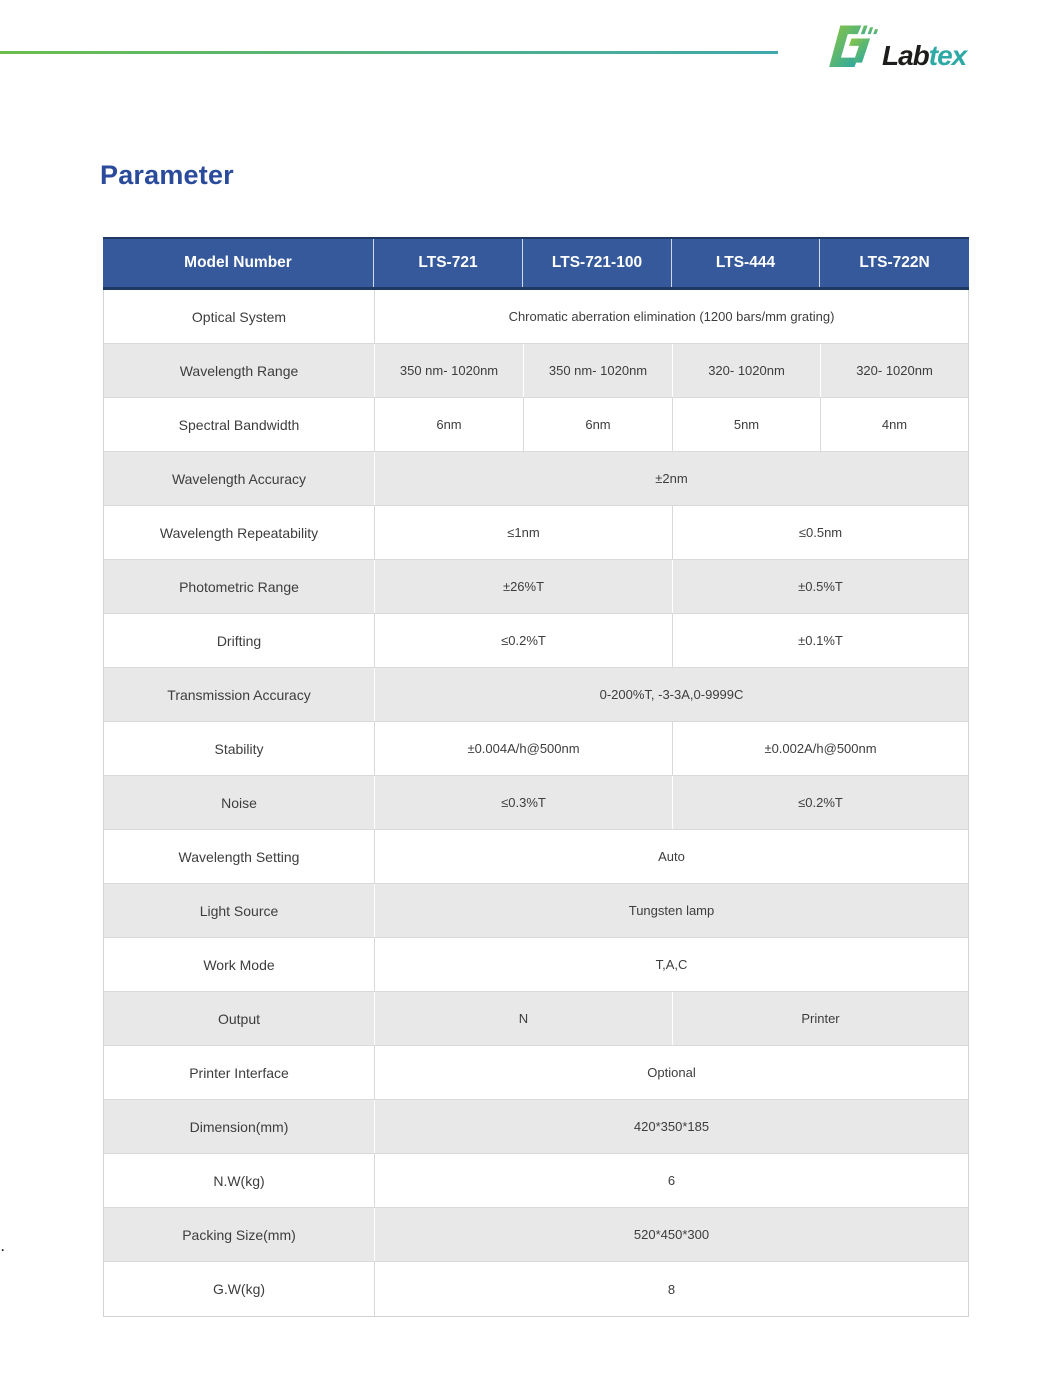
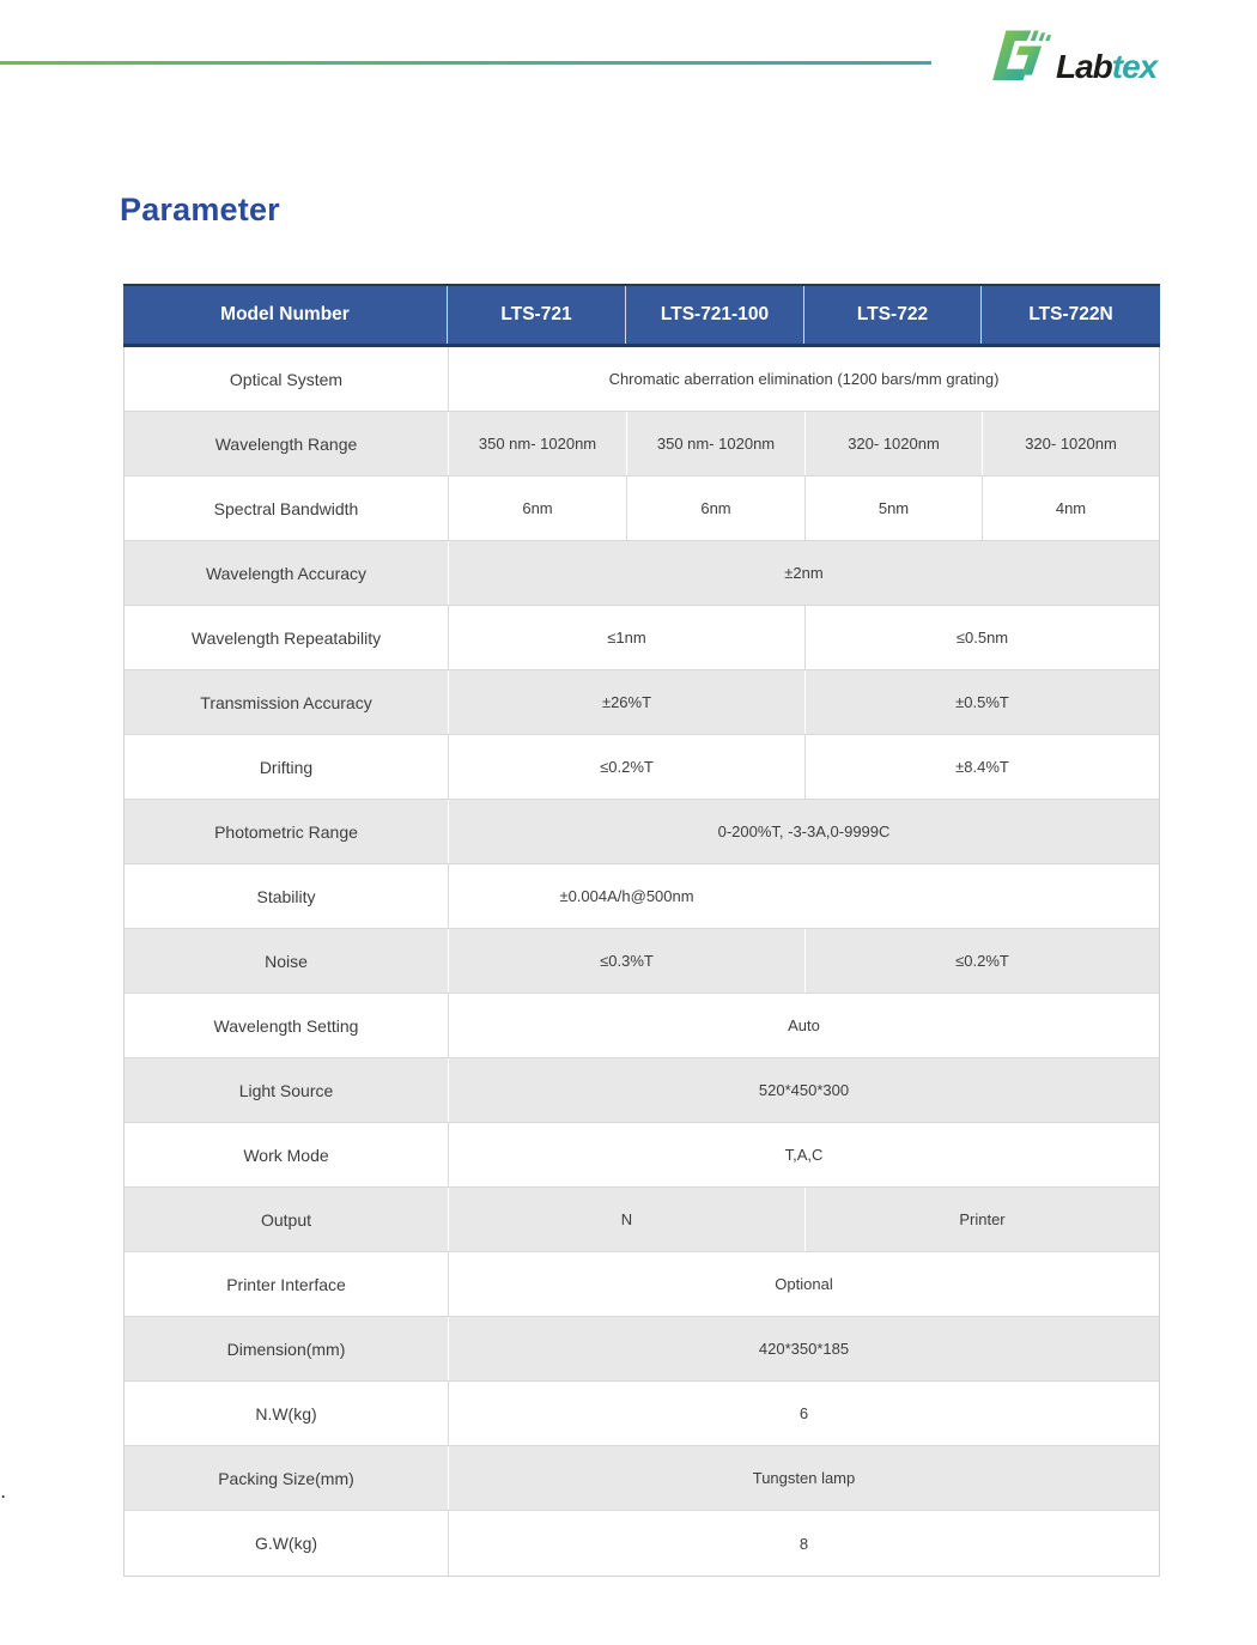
  Labtex
  Parameter
  Model Number
  LTS-721
  LTS-721-100
- LTS-444
+ LTS-722
  LTS-722N
  Optical System
  Chromatic aberration elimination (1200 bars/mm grating)
  Wavelength Range
  350 nm- 1020nm
  350 nm- 1020nm
  320- 1020nm
  320- 1020nm
  Spectral Bandwidth
  6nm
  6nm
  5nm
  4nm
  Wavelength Accuracy
  ±2nm
  Wavelength Repeatability
  ≤1nm
  ≤0.5nm
- Photometric Range
+ Transmission Accuracy
  ±26%T
  ±0.5%T
  Drifting
  ≤0.2%T
- ±0.1%T
+ ±8.4%T
- Transmission Accuracy
+ Photometric Range
  0-200%T, -3-3A,0-9999C
  Stability
  ±0.004A/h@500nm
- ±0.002A/h@500nm
  Noise
  ≤0.3%T
  ≤0.2%T
  Wavelength Setting
  Auto
  Light Source
- Tungsten lamp
+ 520*450*300
  Work Mode
  T,A,C
  Output
  N
  Printer
  Printer Interface
  Optional
  Dimension(mm)
  420*350*185
  N.W(kg)
  6
  Packing Size(mm)
- 520*450*300
+ Tungsten lamp
  G.W(kg)
  8
  .
